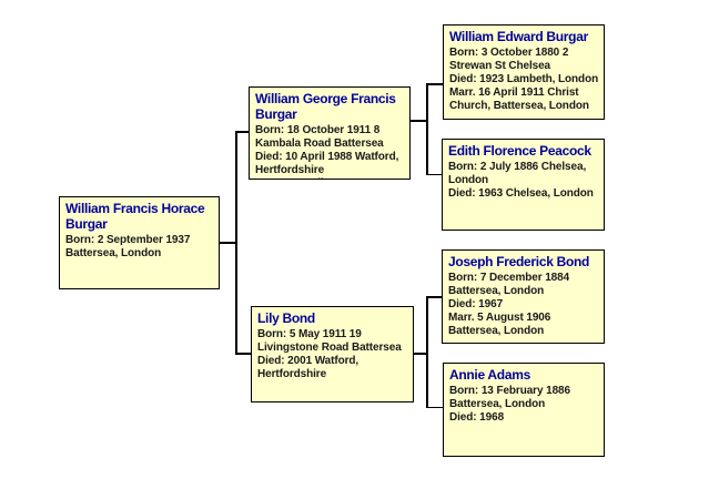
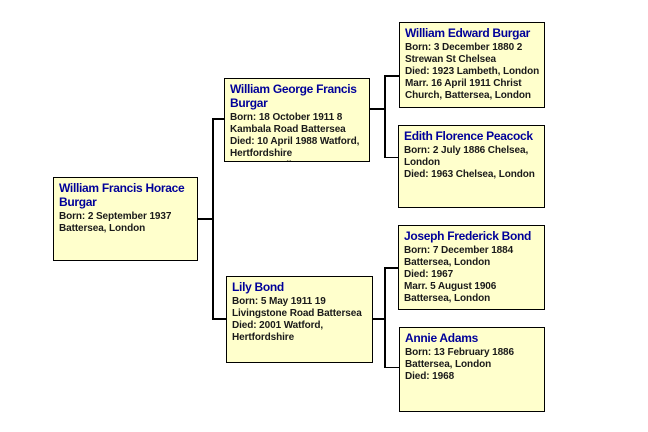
  William Francis Horace
  Burgar
  Born: 2 September 1937
  Battersea, London
  William George Francis
  Burgar
  Born: 18 October 1911 8
  Kambala Road Battersea
  Died: 10 April 1988 Watford,
  Hertfordshire
  Lily Bond
  Born: 5 May 1911 19
  Livingstone Road Battersea
  Died: 2001 Watford,
  Hertfordshire
  William Edward Burgar
- Born: 3 October 1880 2
+ Born: 3 December 1880 2
  Strewan St Chelsea
  Died: 1923 Lambeth, London
  Marr. 16 April 1911 Christ
  Church, Battersea, London
  Edith Florence Peacock
  Born: 2 July 1886 Chelsea,
  London
  Died: 1963 Chelsea, London
  Joseph Frederick Bond
  Born: 7 December 1884
  Battersea, London
  Died: 1967
  Marr. 5 August 1906
  Battersea, London
  Annie Adams
  Born: 13 February 1886
  Battersea, London
  Died: 1968
